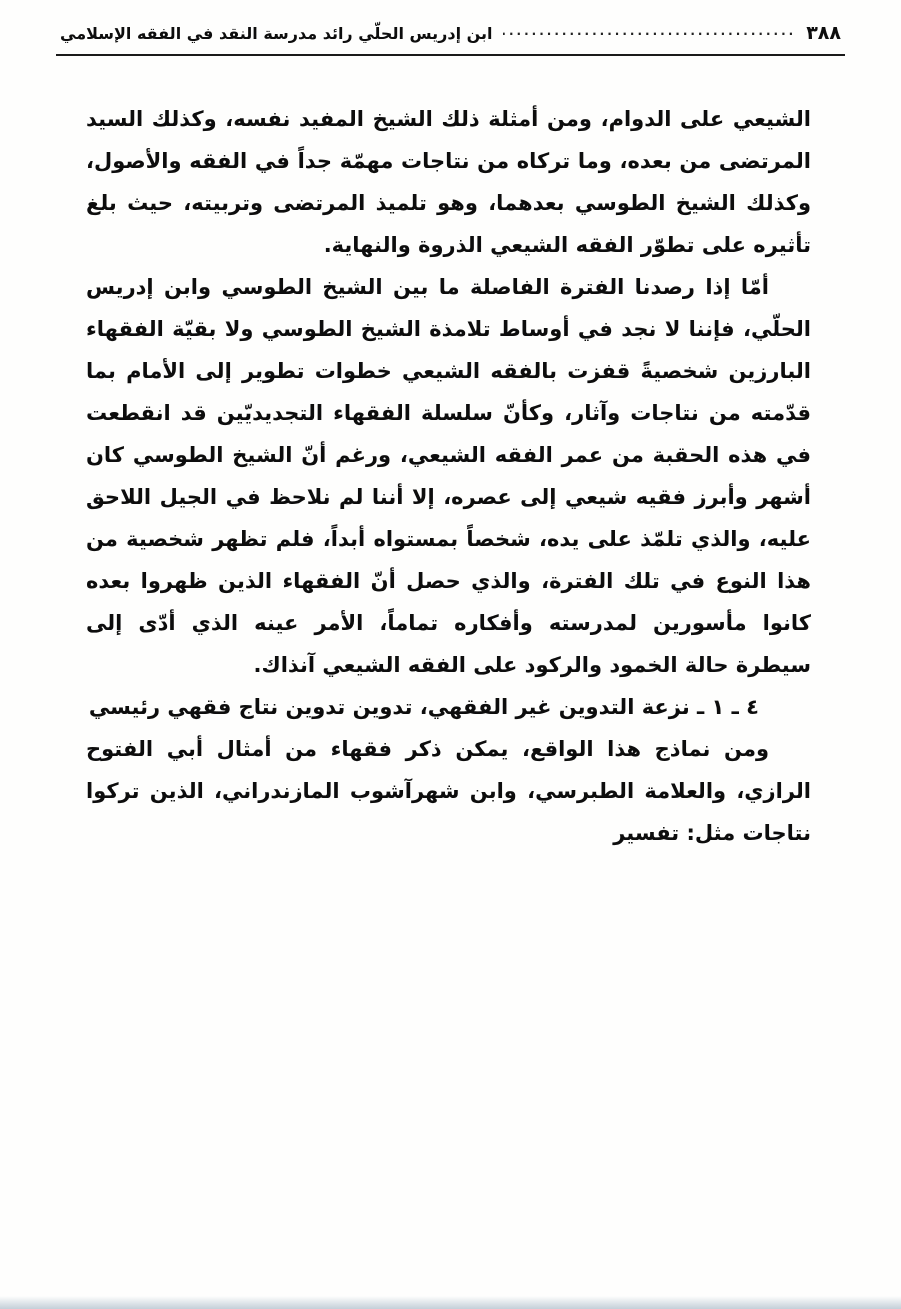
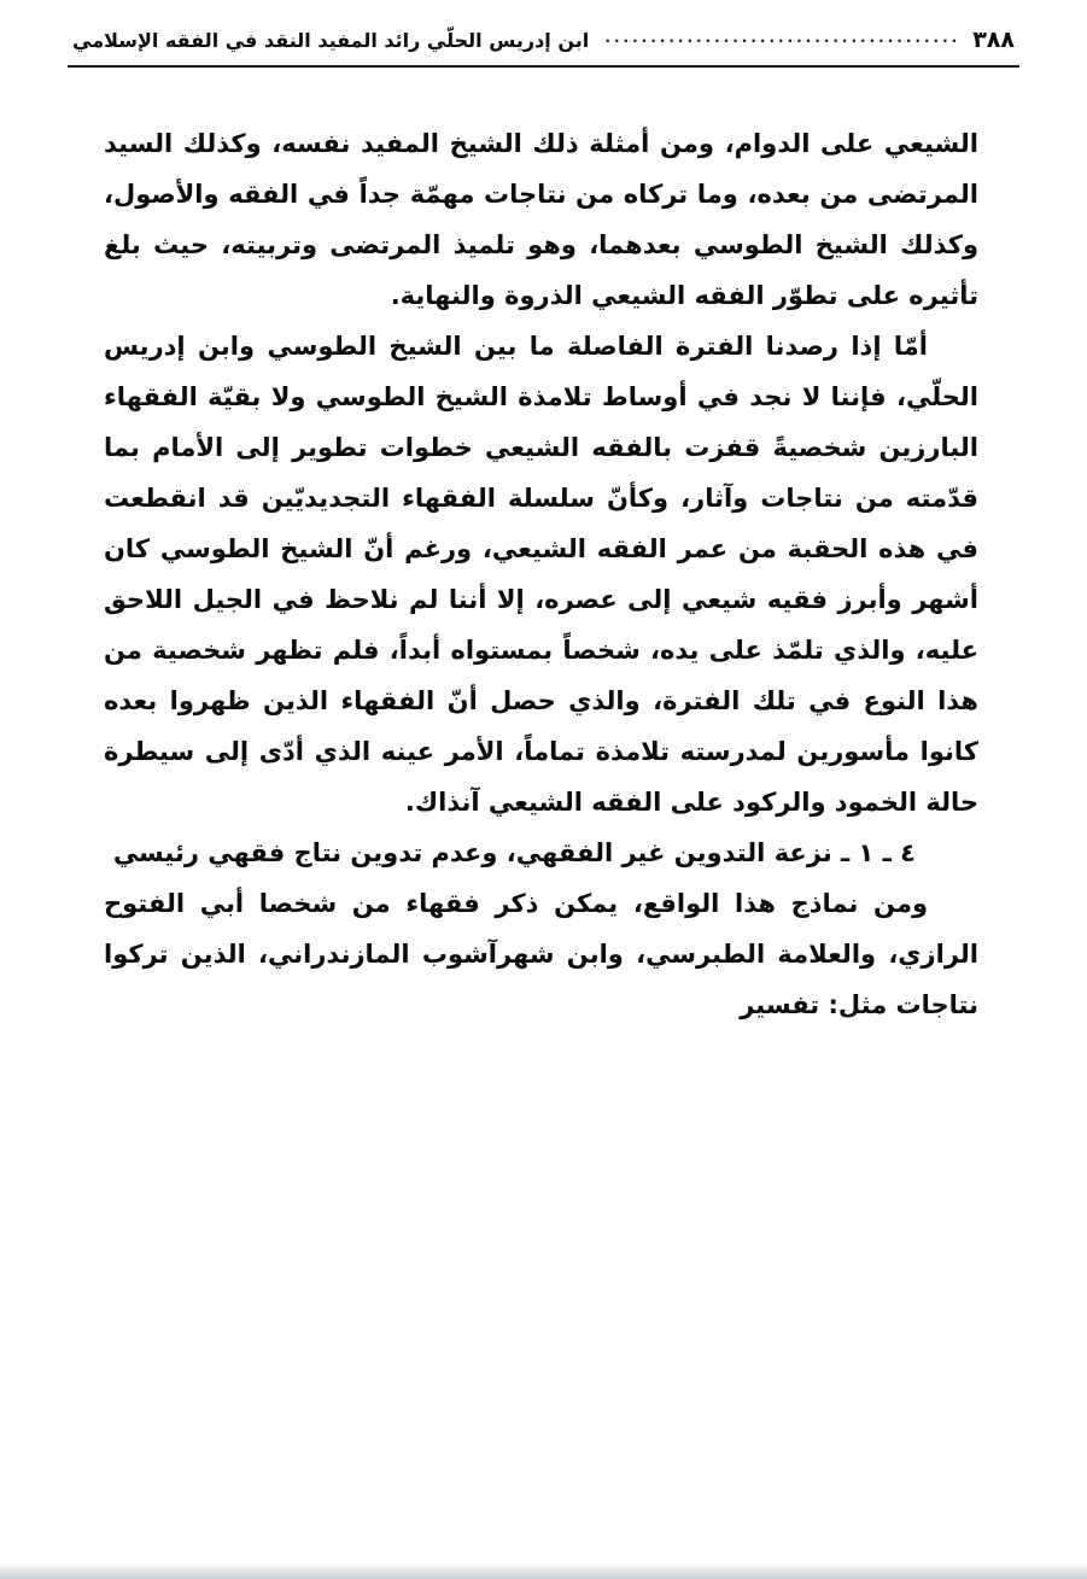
  ٣٨٨
- ابن إدريس الحلّي رائد مدرسة النقد في الفقه الإسلامي
+ ابن إدريس الحلّي رائد المفيد النقد في الفقه الإسلامي
  الشيعي على الدوام، ومن أمثلة ذلك الشيخ المفيد نفسه، وكذلك السيد المرتضى من بعده، وما تركاه من نتاجات مهمّة جداً في الفقه والأصول، وكذلك الشيخ الطوسي بعدهما، وهو تلميذ المرتضى وتربيته، حيث بلغ تأثيره على تطوّر الفقه الشيعي الذروة والنهاية.
- أمّا إذا رصدنا الفترة الفاصلة ما بين الشيخ الطوسي وابن إدريس الحلّي، فإننا لا نجد في أوساط تلامذة الشيخ الطوسي ولا بقيّة الفقهاء البارزين شخصيةً قفزت بالفقه الشيعي خطوات تطوير إلى الأمام بما قدّمته من نتاجات وآثار، وكأنّ سلسلة الفقهاء التجديديّين قد انقطعت في هذه الحقبة من عمر الفقه الشيعي، ورغم أنّ الشيخ الطوسي كان أشهر وأبرز فقيه شيعي إلى عصره، إلا أننا لم نلاحظ في الجيل اللاحق عليه، والذي تلمّذ على يده، شخصاً بمستواه أبداً، فلم تظهر شخصية من هذا النوع في تلك الفترة، والذي حصل أنّ الفقهاء الذين ظهروا بعده كانوا مأسورين لمدرسته وأفكاره تماماً، الأمر عينه الذي أدّى إلى سيطرة حالة الخمود والركود على الفقه الشيعي آنذاك.
+ أمّا إذا رصدنا الفترة الفاصلة ما بين الشيخ الطوسي وابن إدريس الحلّي، فإننا لا نجد في أوساط تلامذة الشيخ الطوسي ولا بقيّة الفقهاء البارزين شخصيةً قفزت بالفقه الشيعي خطوات تطوير إلى الأمام بما قدّمته من نتاجات وآثار، وكأنّ سلسلة الفقهاء التجديديّين قد انقطعت في هذه الحقبة من عمر الفقه الشيعي، ورغم أنّ الشيخ الطوسي كان أشهر وأبرز فقيه شيعي إلى عصره، إلا أننا لم نلاحظ في الجيل اللاحق عليه، والذي تلمّذ على يده، شخصاً بمستواه أبداً، فلم تظهر شخصية من هذا النوع في تلك الفترة، والذي حصل أنّ الفقهاء الذين ظهروا بعده كانوا مأسورين لمدرسته تلامذة تماماً، الأمر عينه الذي أدّى إلى سيطرة حالة الخمود والركود على الفقه الشيعي آنذاك.
- ٤ ـ ١ ـ نزعة التدوين غير الفقهي، تدوين تدوين نتاج فقهي رئيسي
+ ٤ ـ ١ ـ نزعة التدوين غير الفقهي، وعدم تدوين نتاج فقهي رئيسي
- ومن نماذج هذا الواقع، يمكن ذكر فقهاء من أمثال أبي الفتوح الرازي، والعلامة الطبرسي، وابن شهرآشوب المازندراني، الذين تركوا نتاجات مثل: تفسير
+ ومن نماذج هذا الواقع، يمكن ذكر فقهاء من شخصا أبي الفتوح الرازي، والعلامة الطبرسي، وابن شهرآشوب المازندراني، الذين تركوا نتاجات مثل: تفسير
